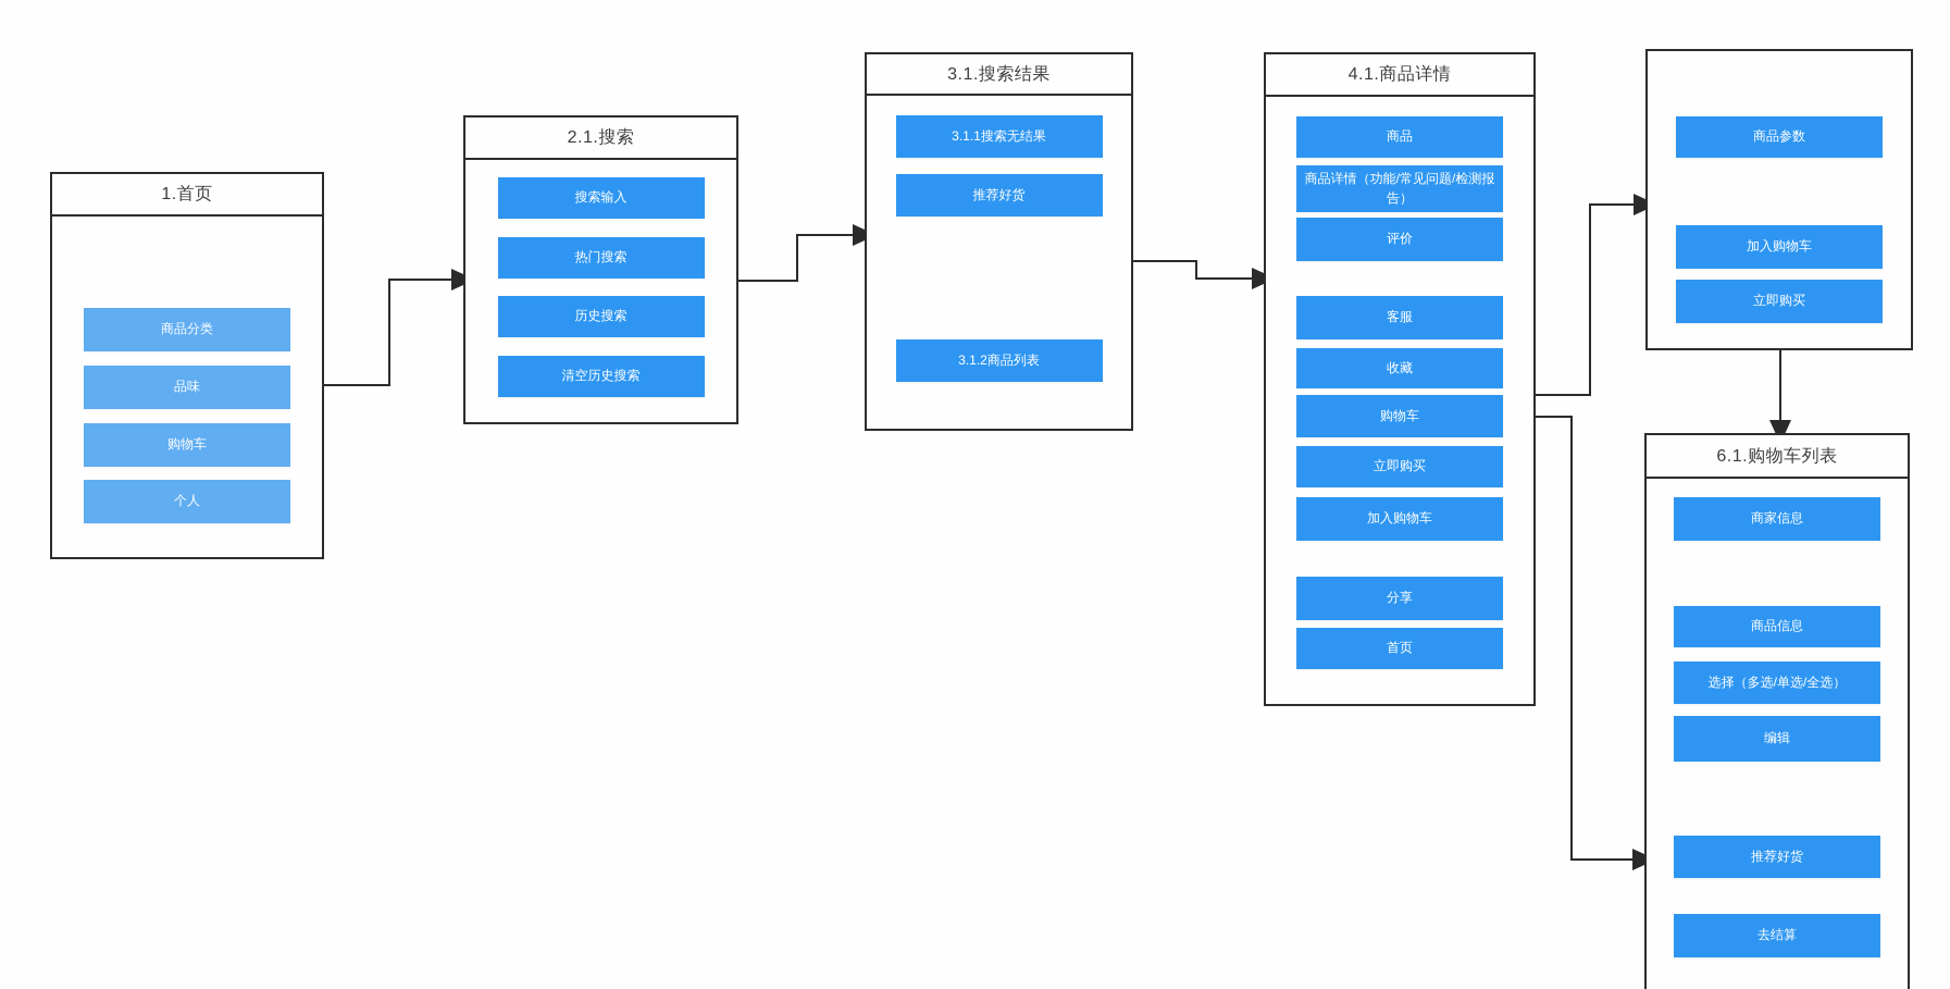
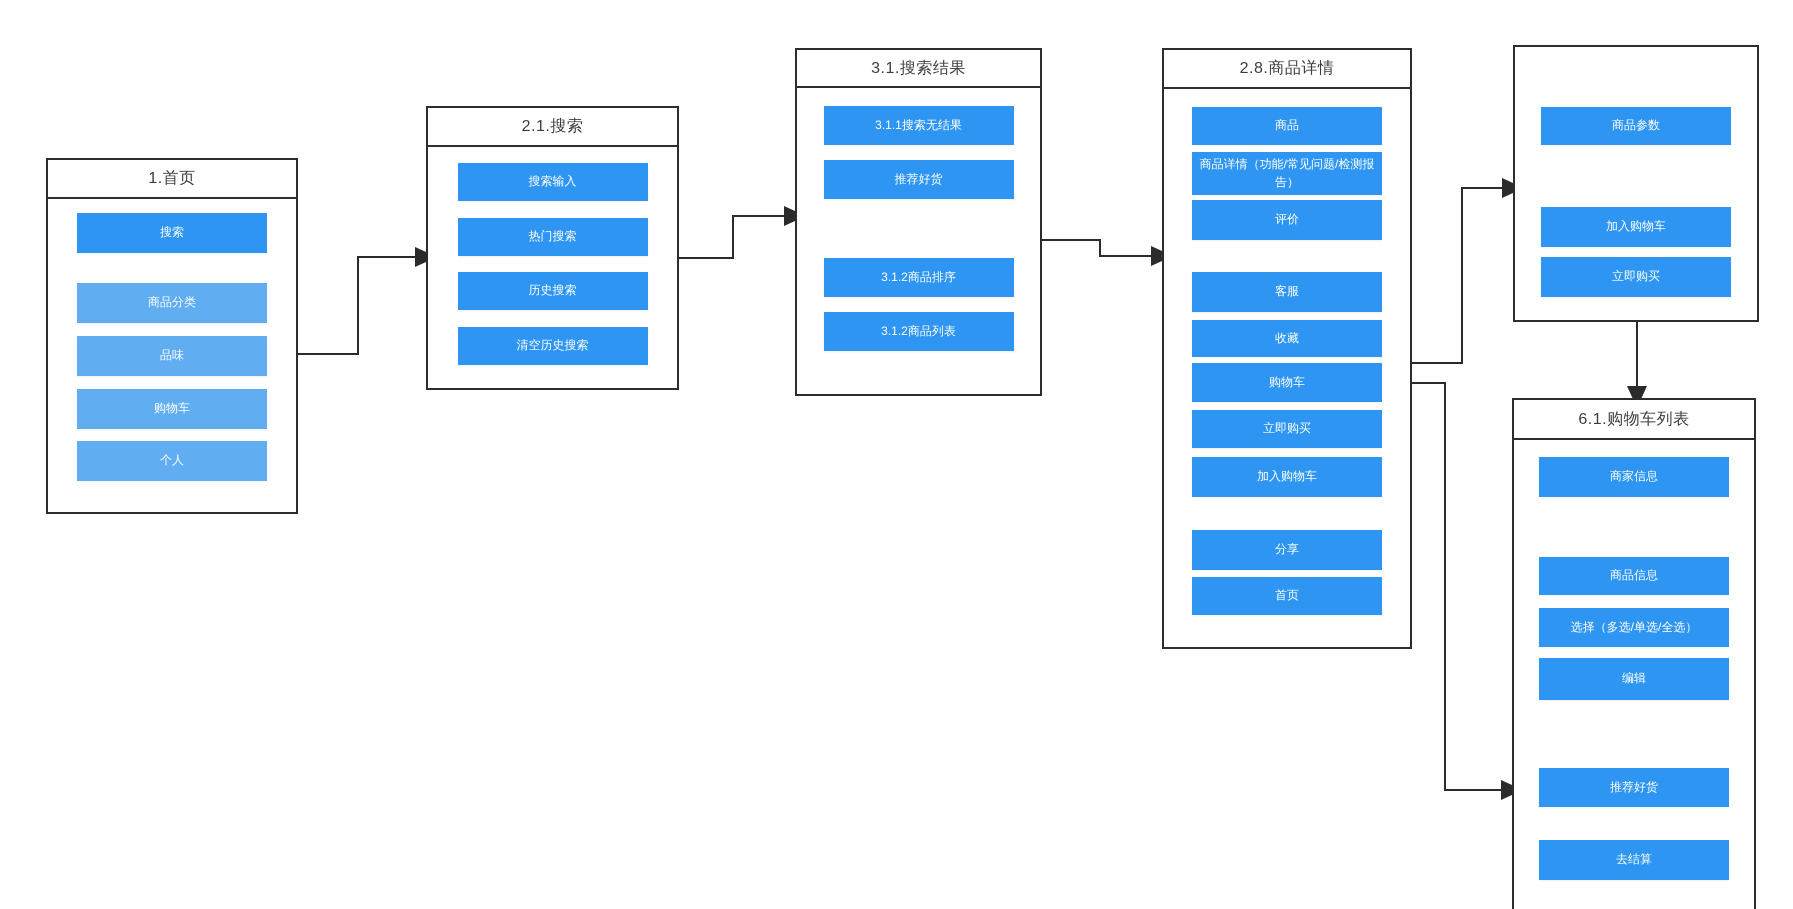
  1.首页
+ 搜索
  商品分类
  品味
  购物车
  个人
  2.1.搜索
  搜索输入
  热门搜索
  历史搜索
  清空历史搜索
  3.1.搜索结果
  3.1.1搜索无结果
  推荐好货
+ 3.1.2商品排序
  3.1.2商品列表
- 4.1.商品详情
+ 2.8.商品详情
  商品
  商品详情（功能/常见问题/检测报告）
  评价
  客服
  收藏
  购物车
  立即购买
  加入购物车
  分享
  首页
  商品参数
  加入购物车
  立即购买
  6.1.购物车列表
  商家信息
  商品信息
  选择（多选/单选/全选）
  编辑
  推荐好货
  去结算
